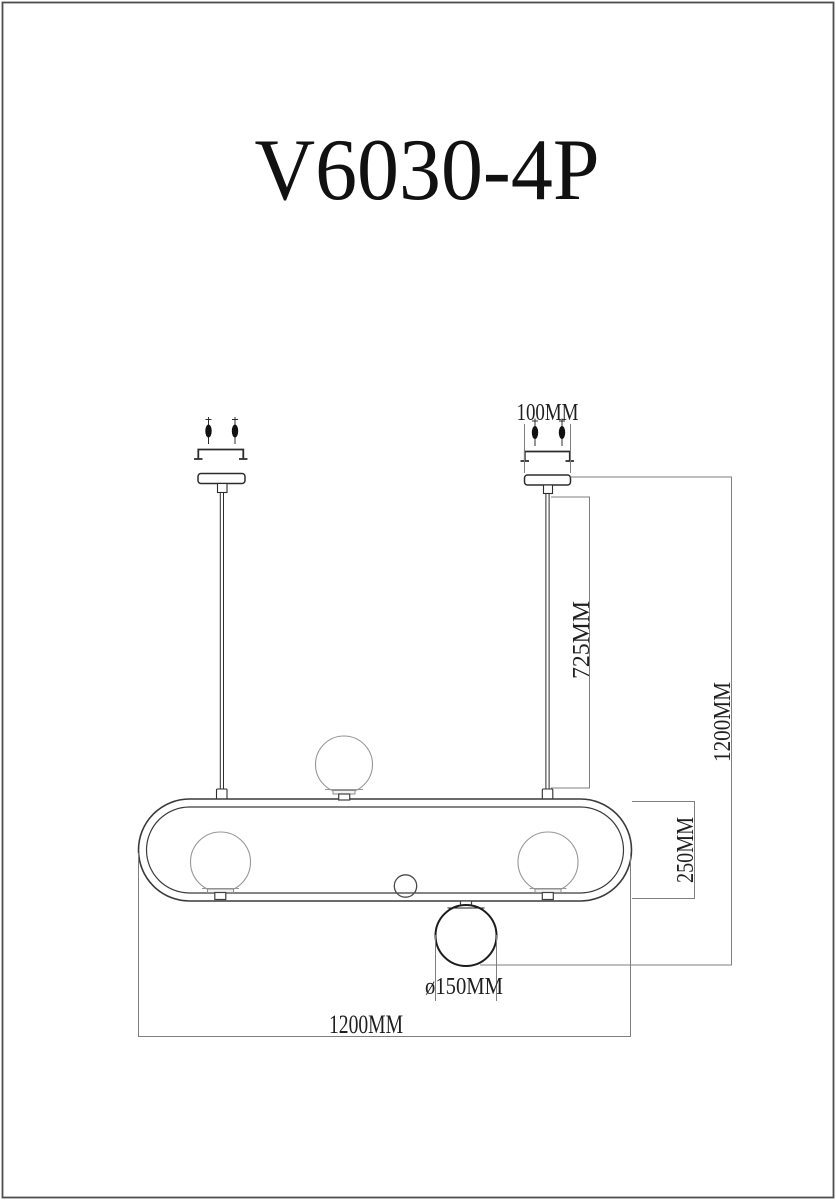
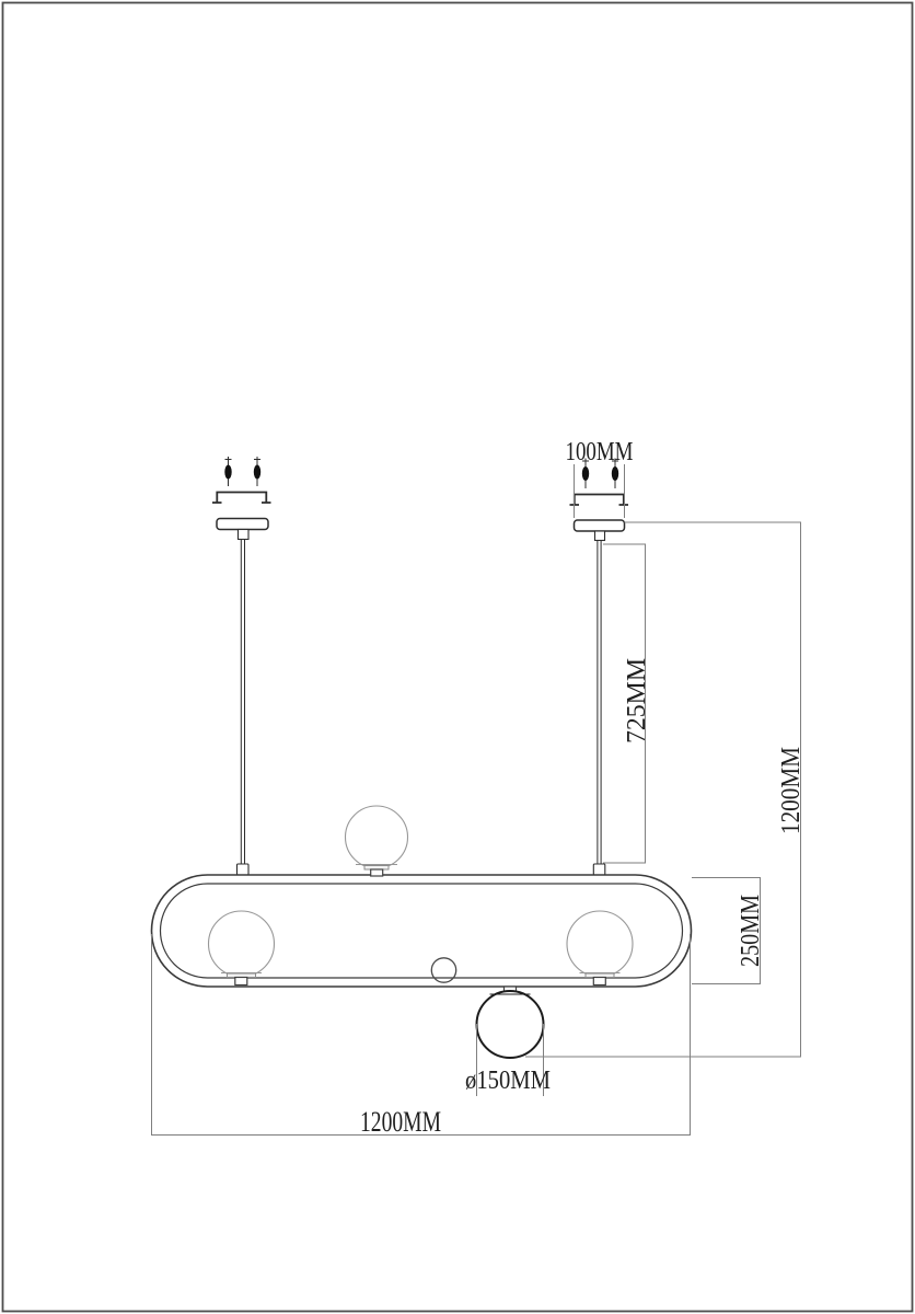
- V6030-4P
  100MM
  ø150MM
  1200MM
